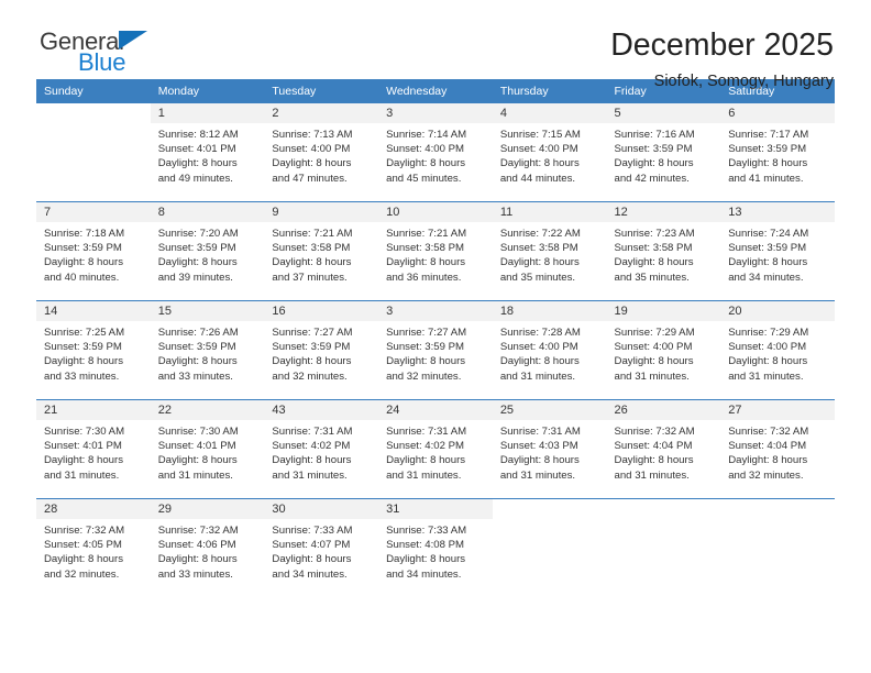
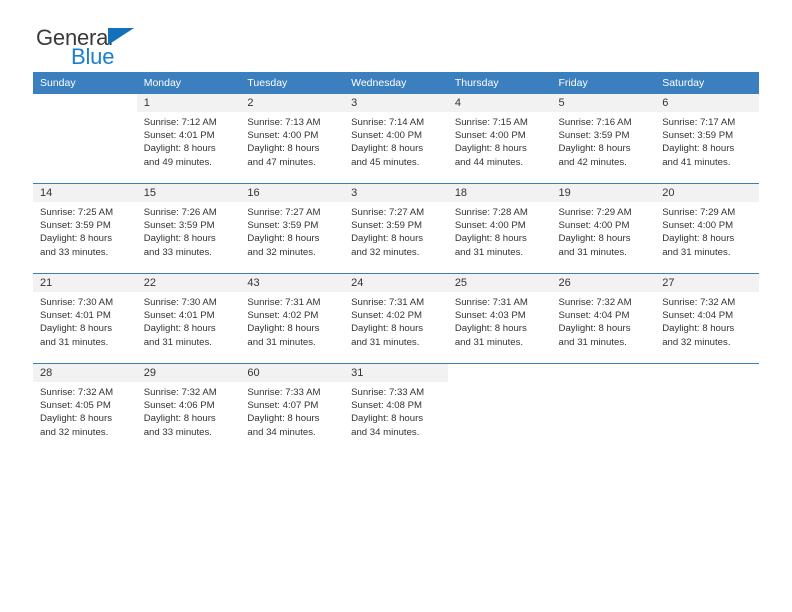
  General
  Blue
- December 2025
- Siofok, Somogy, Hungary
  Sunday	Monday	Tuesday	Wednesday	Thursday	Friday	Saturday
- 	1Sunrise: 8:12 AMSunset: 4:01 PMDaylight: 8 hoursand 49 minutes.	2Sunrise: 7:13 AMSunset: 4:00 PMDaylight: 8 hoursand 47 minutes.	3Sunrise: 7:14 AMSunset: 4:00 PMDaylight: 8 hoursand 45 minutes.	4Sunrise: 7:15 AMSunset: 4:00 PMDaylight: 8 hoursand 44 minutes.	5Sunrise: 7:16 AMSunset: 3:59 PMDaylight: 8 hoursand 42 minutes.	6Sunrise: 7:17 AMSunset: 3:59 PMDaylight: 8 hoursand 41 minutes.
+ 	1Sunrise: 7:12 AMSunset: 4:01 PMDaylight: 8 hoursand 49 minutes.	2Sunrise: 7:13 AMSunset: 4:00 PMDaylight: 8 hoursand 47 minutes.	3Sunrise: 7:14 AMSunset: 4:00 PMDaylight: 8 hoursand 45 minutes.	4Sunrise: 7:15 AMSunset: 4:00 PMDaylight: 8 hoursand 44 minutes.	5Sunrise: 7:16 AMSunset: 3:59 PMDaylight: 8 hoursand 42 minutes.	6Sunrise: 7:17 AMSunset: 3:59 PMDaylight: 8 hoursand 41 minutes.
- 7Sunrise: 7:18 AMSunset: 3:59 PMDaylight: 8 hoursand 40 minutes.	8Sunrise: 7:20 AMSunset: 3:59 PMDaylight: 8 hoursand 39 minutes.	9Sunrise: 7:21 AMSunset: 3:58 PMDaylight: 8 hoursand 37 minutes.	10Sunrise: 7:21 AMSunset: 3:58 PMDaylight: 8 hoursand 36 minutes.	11Sunrise: 7:22 AMSunset: 3:58 PMDaylight: 8 hoursand 35 minutes.	12Sunrise: 7:23 AMSunset: 3:58 PMDaylight: 8 hoursand 35 minutes.	13Sunrise: 7:24 AMSunset: 3:59 PMDaylight: 8 hoursand 34 minutes.
  14Sunrise: 7:25 AMSunset: 3:59 PMDaylight: 8 hoursand 33 minutes.	15Sunrise: 7:26 AMSunset: 3:59 PMDaylight: 8 hoursand 33 minutes.	16Sunrise: 7:27 AMSunset: 3:59 PMDaylight: 8 hoursand 32 minutes.	3Sunrise: 7:27 AMSunset: 3:59 PMDaylight: 8 hoursand 32 minutes.	18Sunrise: 7:28 AMSunset: 4:00 PMDaylight: 8 hoursand 31 minutes.	19Sunrise: 7:29 AMSunset: 4:00 PMDaylight: 8 hoursand 31 minutes.	20Sunrise: 7:29 AMSunset: 4:00 PMDaylight: 8 hoursand 31 minutes.
  21Sunrise: 7:30 AMSunset: 4:01 PMDaylight: 8 hoursand 31 minutes.	22Sunrise: 7:30 AMSunset: 4:01 PMDaylight: 8 hoursand 31 minutes.	43Sunrise: 7:31 AMSunset: 4:02 PMDaylight: 8 hoursand 31 minutes.	24Sunrise: 7:31 AMSunset: 4:02 PMDaylight: 8 hoursand 31 minutes.	25Sunrise: 7:31 AMSunset: 4:03 PMDaylight: 8 hoursand 31 minutes.	26Sunrise: 7:32 AMSunset: 4:04 PMDaylight: 8 hoursand 31 minutes.	27Sunrise: 7:32 AMSunset: 4:04 PMDaylight: 8 hoursand 32 minutes.
- 28Sunrise: 7:32 AMSunset: 4:05 PMDaylight: 8 hoursand 32 minutes.	29Sunrise: 7:32 AMSunset: 4:06 PMDaylight: 8 hoursand 33 minutes.	30Sunrise: 7:33 AMSunset: 4:07 PMDaylight: 8 hoursand 34 minutes.	31Sunrise: 7:33 AMSunset: 4:08 PMDaylight: 8 hoursand 34 minutes.
+ 28Sunrise: 7:32 AMSunset: 4:05 PMDaylight: 8 hoursand 32 minutes.	29Sunrise: 7:32 AMSunset: 4:06 PMDaylight: 8 hoursand 33 minutes.	60Sunrise: 7:33 AMSunset: 4:07 PMDaylight: 8 hoursand 34 minutes.	31Sunrise: 7:33 AMSunset: 4:08 PMDaylight: 8 hoursand 34 minutes.
